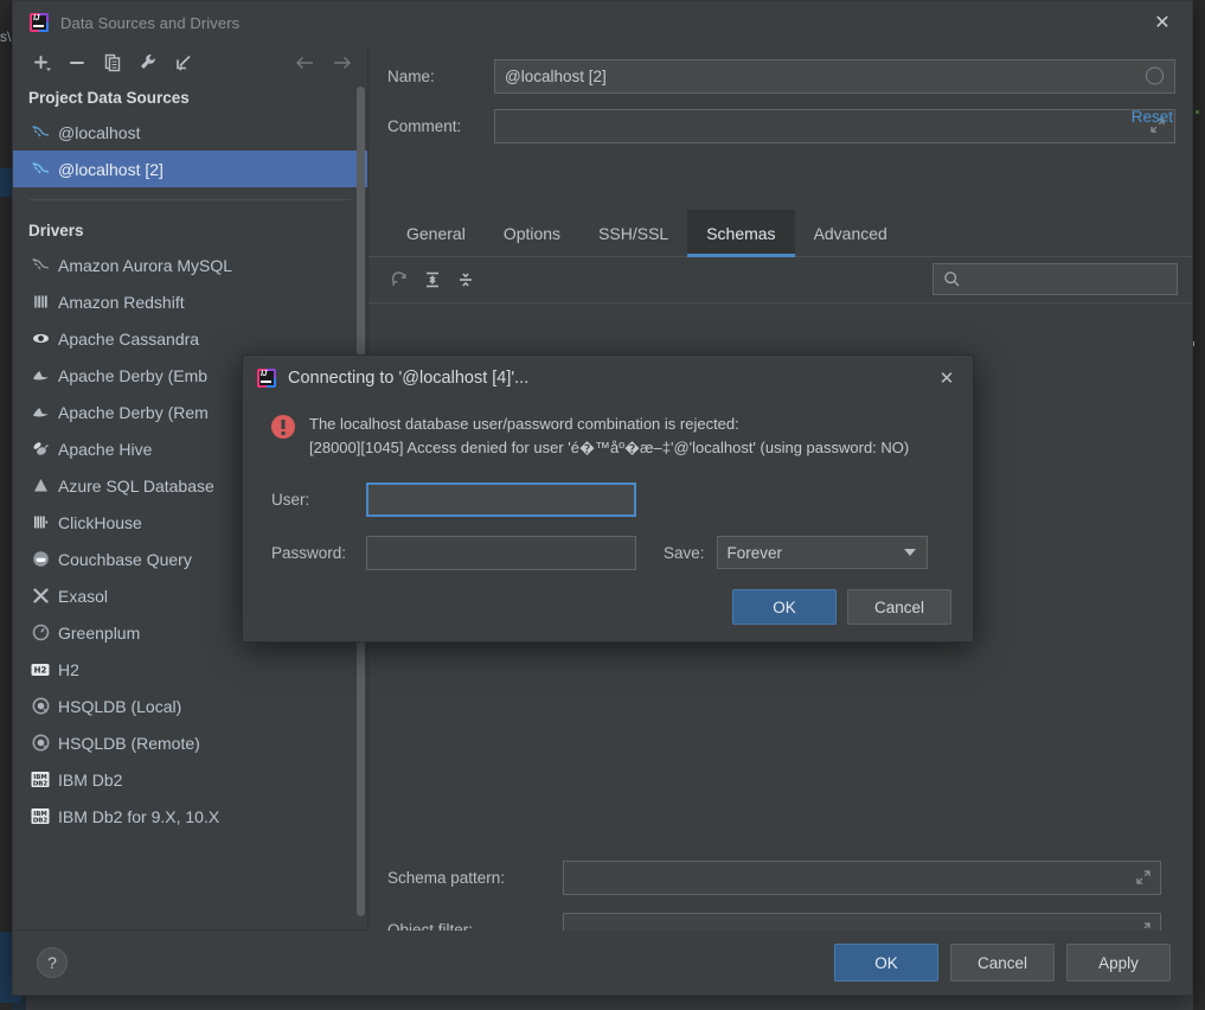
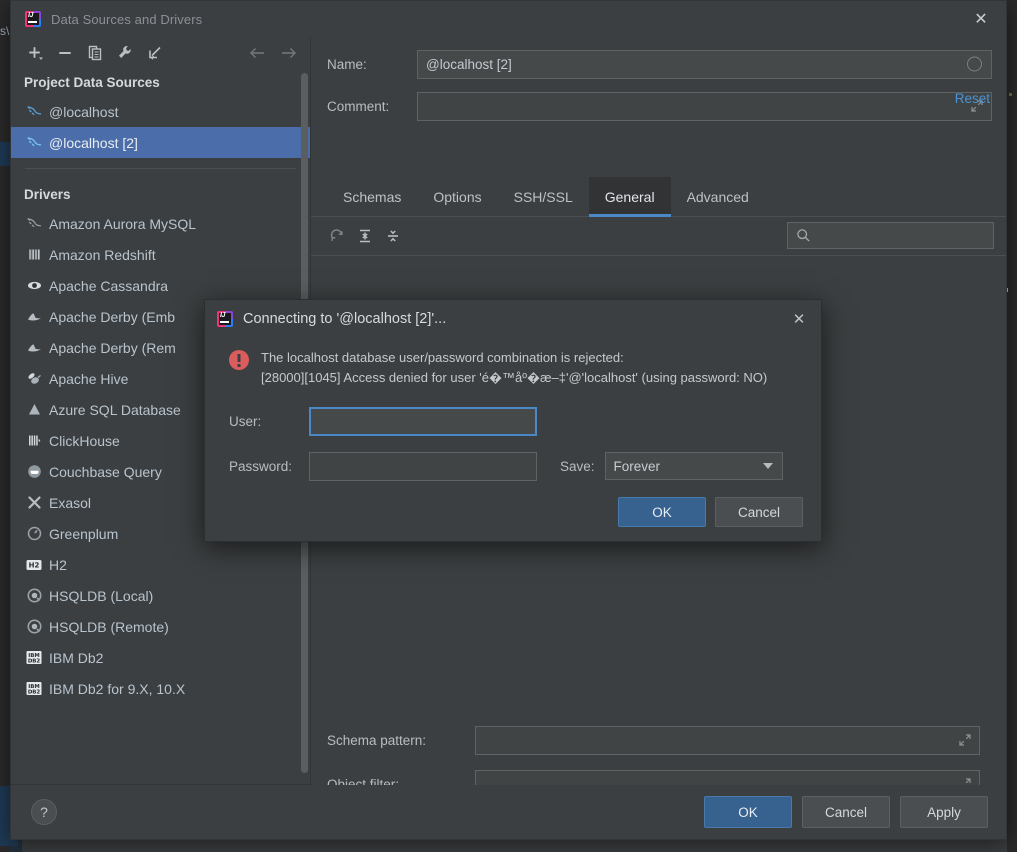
  s\
  Data Sources and Drivers
  ✕
  Project Data Sources
  @localhost
  @localhost [2]
  Drivers
  Amazon Aurora MySQL
  Amazon Redshift
  Apache Cassandra
  Apache Derby (Emb
  Apache Derby (Rem
  Apache Hive
  Azure SQL Database
  ClickHouse
  Couchbase Query
  Exasol
  Greenplum
  H2
  H2
  HSQLDB (Local)
  HSQLDB (Remote)
  IBM Db2
  IBM Db2 for 9.X, 10.X
  Name:
  @localhost [2]
  Comment:
  Reset
- General
+ Schemas
  Options
  SSH/SSL
- Schemas
+ General
  Advanced
  Schema pattern:
  Object filter:
  ?
  OK
  Cancel
  Apply
- Connecting to '@localhost [4]'...
+ Connecting to '@localhost [2]'...
  ✕
  The localhost database user/password combination is rejected:
  [28000][1045] Access denied for user 'é�™åº�æ–‡'@'localhost' (using password: NO)
  User:
  Password:
  Save:
  Forever
  OK
  Cancel
